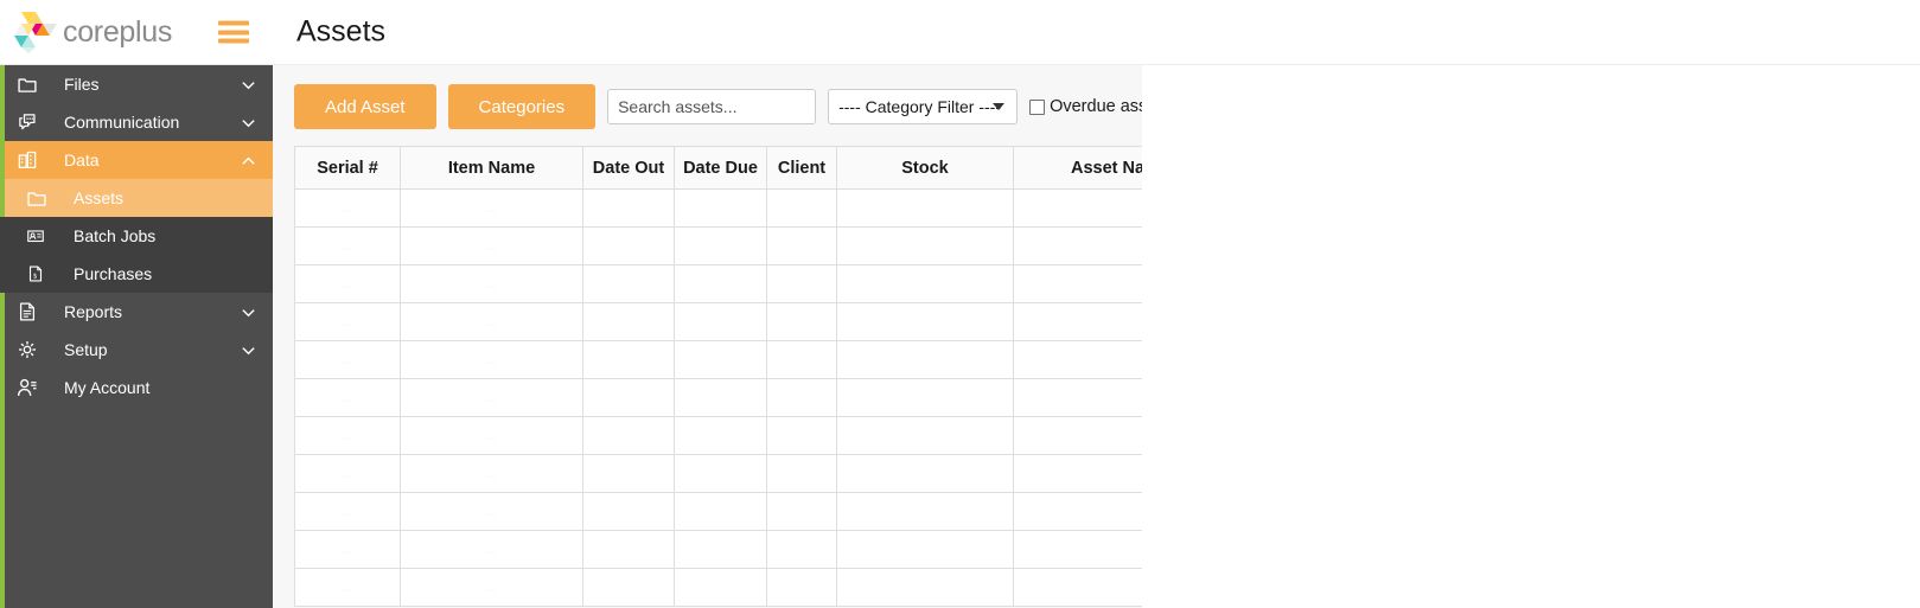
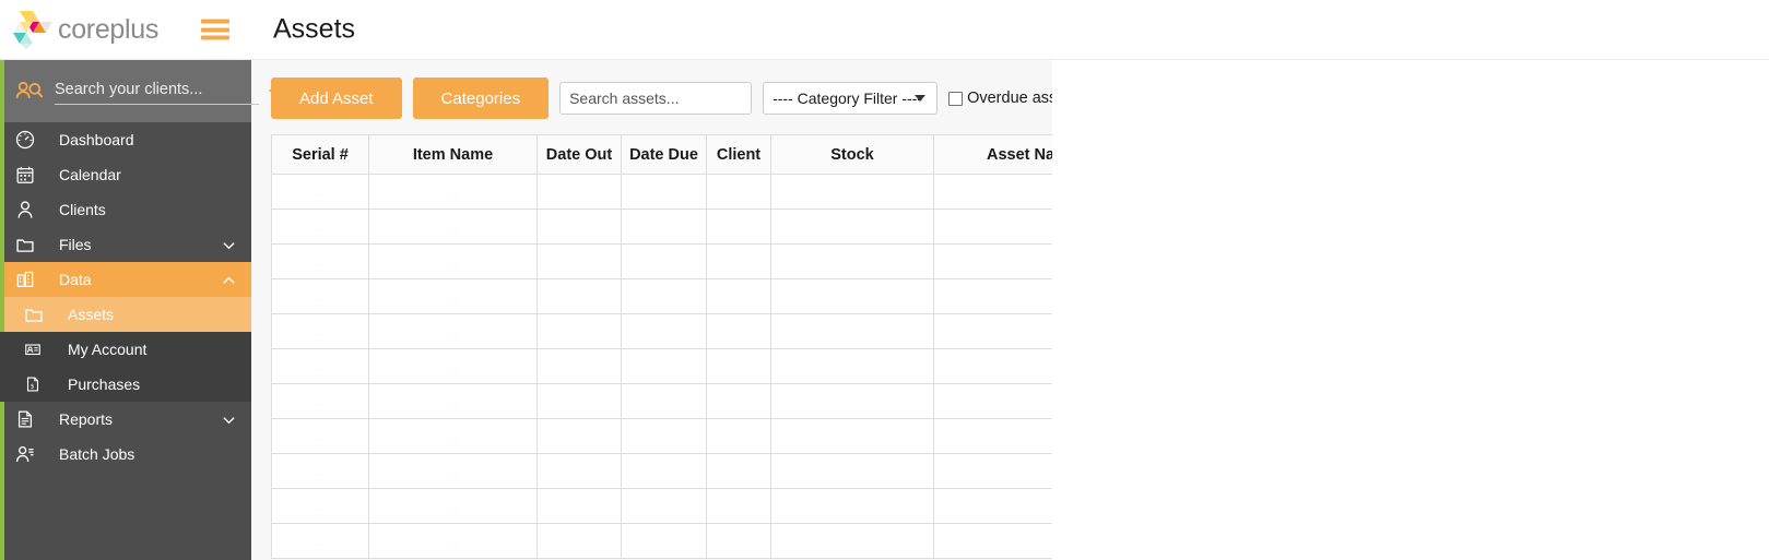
  coreplus
+ Search your clients...
+ +
+ Dashboard
+ Calendar
+ Clients
  Files
- Communication
  Data
  Assets
- Batch Jobs
+ My Account
  Purchases
  Reports
- Setup
- My Account
+ Batch Jobs
  Assets
  Add Asset
  Categories
  Search assets...
  ---- Category Filter ----
  Serial #	Item Name	Date Out	Date Due	Client	Stock	Asset Na
